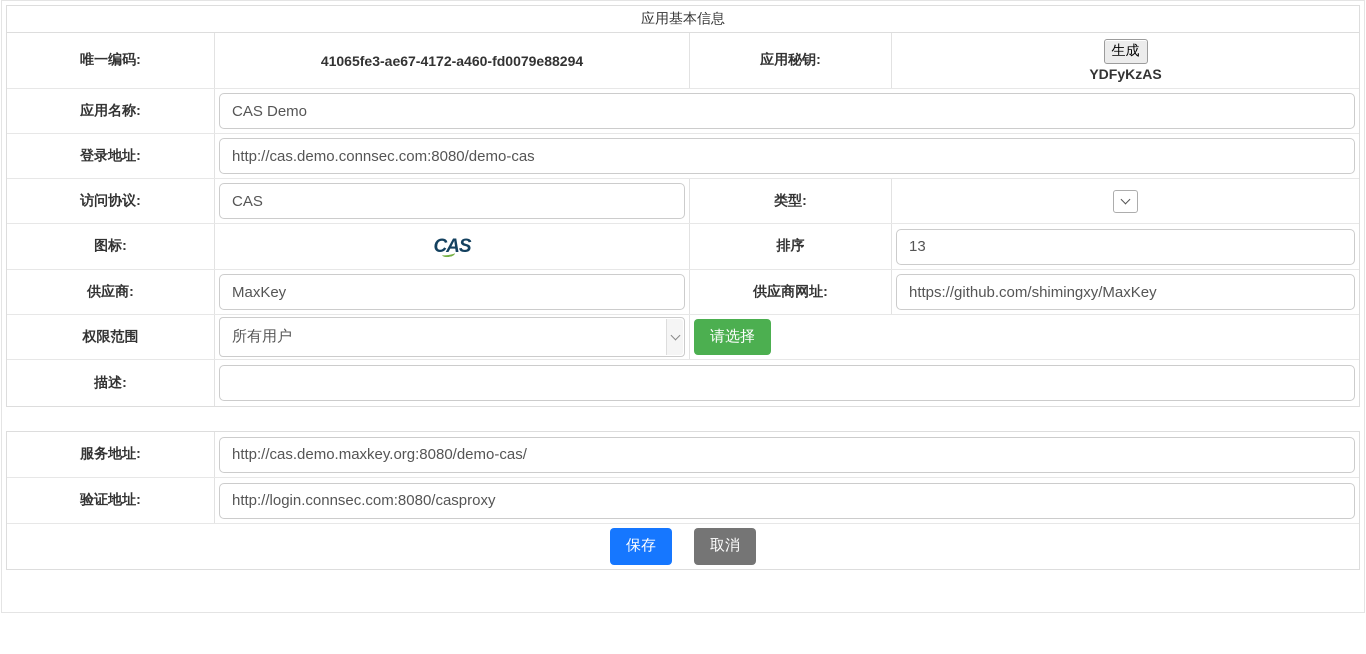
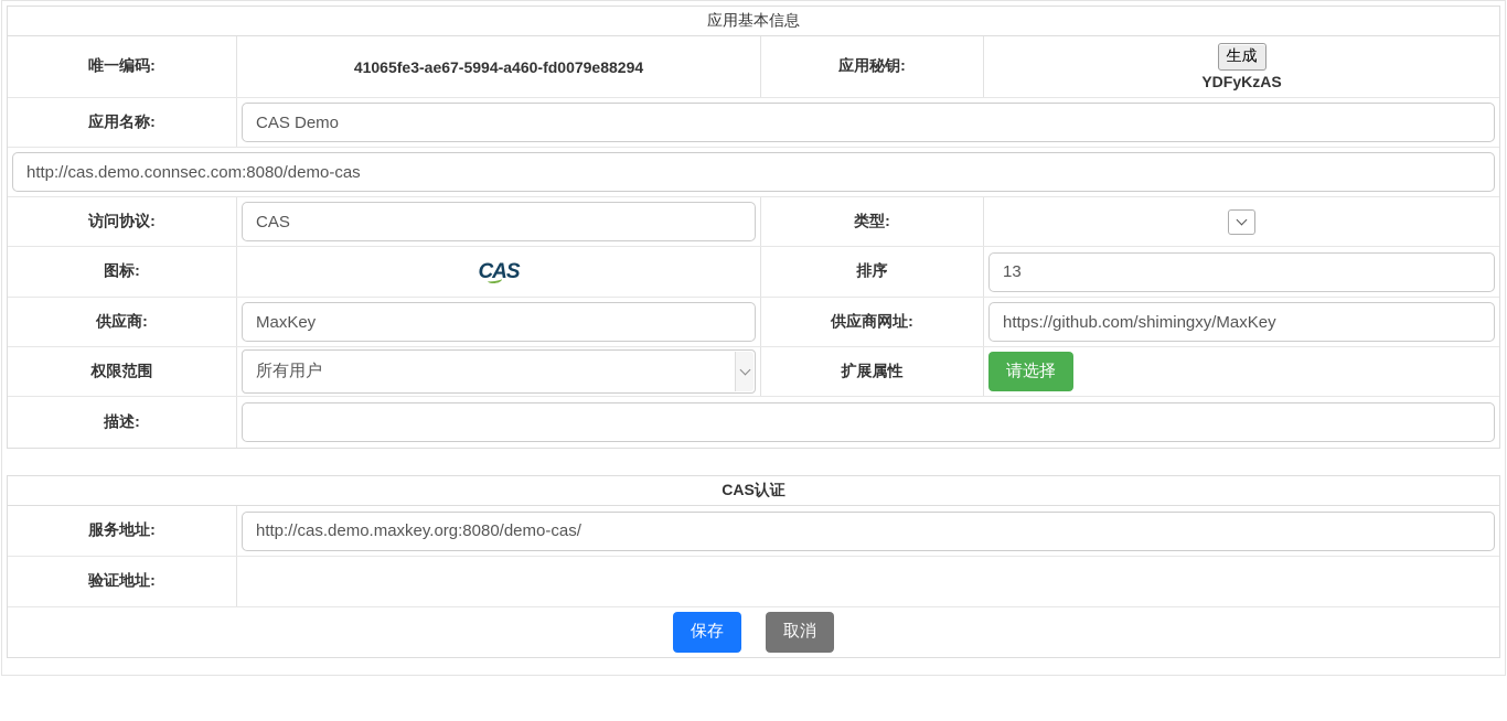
  应用基本信息
  唯一编码:
- 41065fe3-ae67-4172-a460-fd0079e88294
+ 41065fe3-ae67-5994-a460-fd0079e88294
  应用秘钥:
  生成
  YDFyKzAS
  应用名称:
  CAS Demo
- 登录地址:
  http://cas.demo.connsec.com:8080/demo-cas
  访问协议:
  CAS
  类型:
  图标:
  CAS
  排序
  13
  供应商:
  MaxKey
  供应商网址:
  https://github.com/shimingxy/MaxKey
  权限范围
  所有用户
+ 扩展属性
  请选择
  描述:
+ CAS认证
  服务地址:
  http://cas.demo.maxkey.org:8080/demo-cas/
  验证地址:
- http://login.connsec.com:8080/casproxy
  保存
  取消
